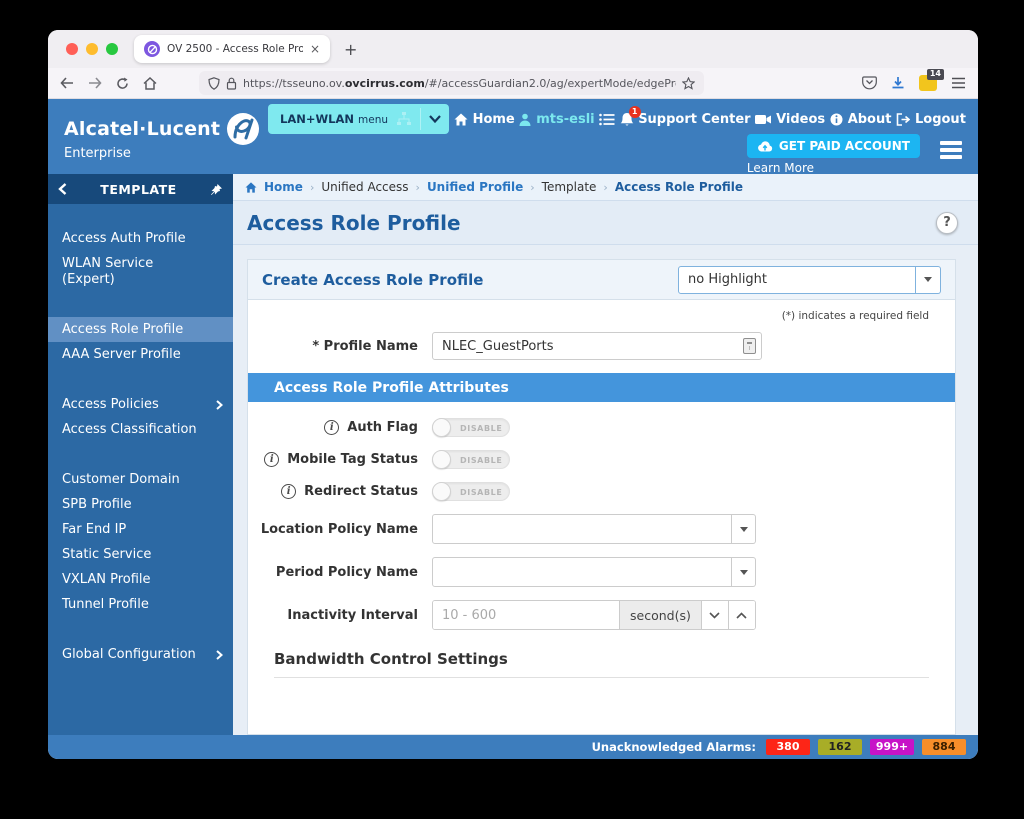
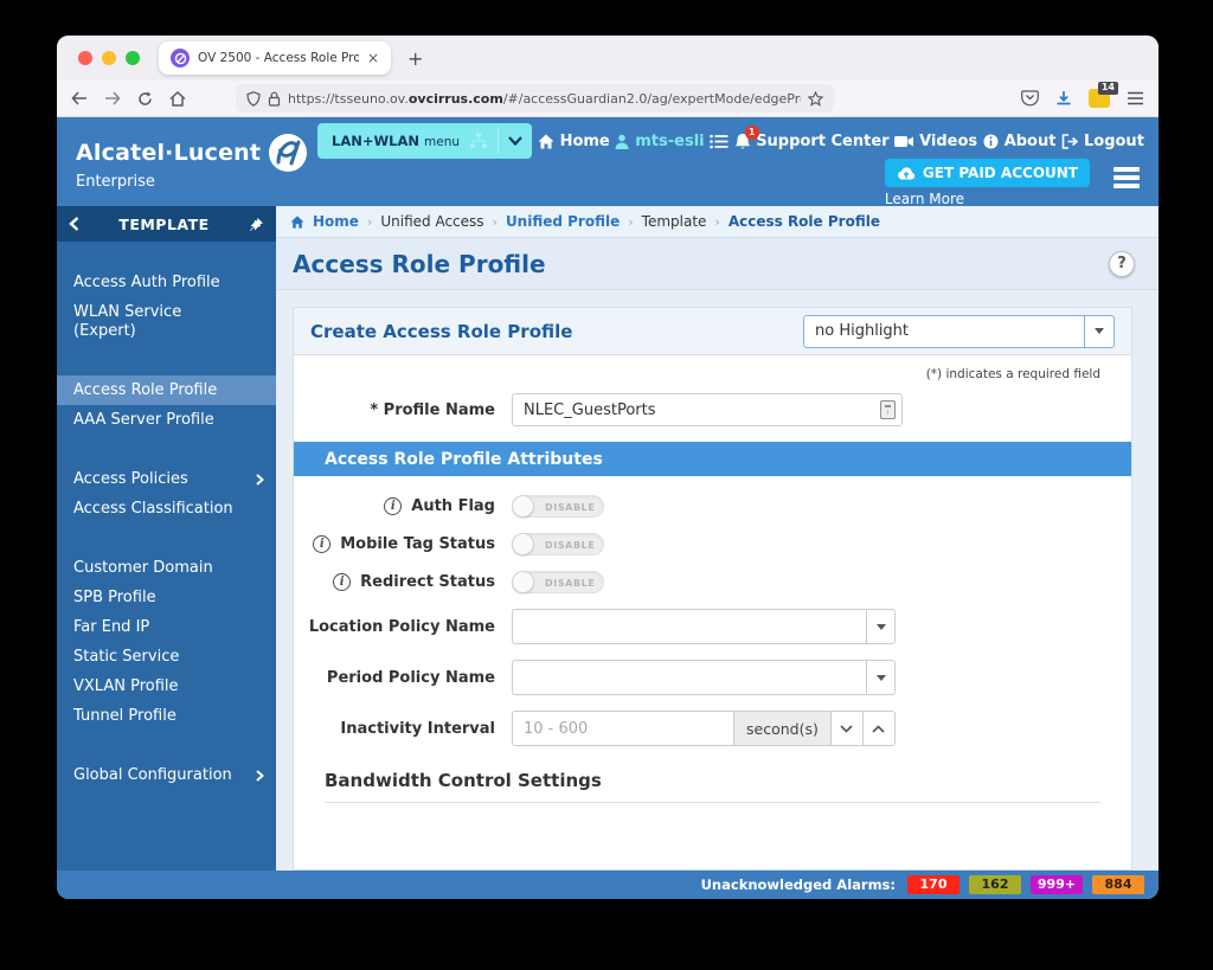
  OV 2500 - Access Role Pro
  ×
  +
  https://tsseuno.ov.ovcirrus.com/#/accessGuardian2.0/ag/expertMode/edgePr
  14
  Alcatel·Lucent
  Enterprise
  LAN+WLAN menu
  Home
  mts-esli
  1
  Support Center
  Videos
  About
  Logout
  GET PAID ACCOUNT
  Learn More
  TEMPLATE
  Access Auth Profile
  WLAN Service
  (Expert)
  Access Role Profile
  AAA Server Profile
  Access Policies
  Access Classification
  Customer Domain
  SPB Profile
  Far End IP
  Static Service
  VXLAN Profile
  Tunnel Profile
  Global Configuration
  Home
  ›
  Unified Access
  ›
  Unified Profile
  ›
  Template
  ›
  Access Role Profile
  Access Role Profile
  ?
  Create Access Role Profile
  no Highlight
  (*) indicates a required field
  * Profile Name
  NLEC_GuestPorts
  Access Role Profile Attributes
  i
  Auth Flag
  DISABLE
  i
  Mobile Tag Status
  DISABLE
  i
  Redirect Status
  DISABLE
  Location Policy Name
  Period Policy Name
  Inactivity Interval
  10 - 600
  second(s)
  Bandwidth Control Settings
  Unacknowledged Alarms:
- 380
+ 170
  162
  999+
  884
